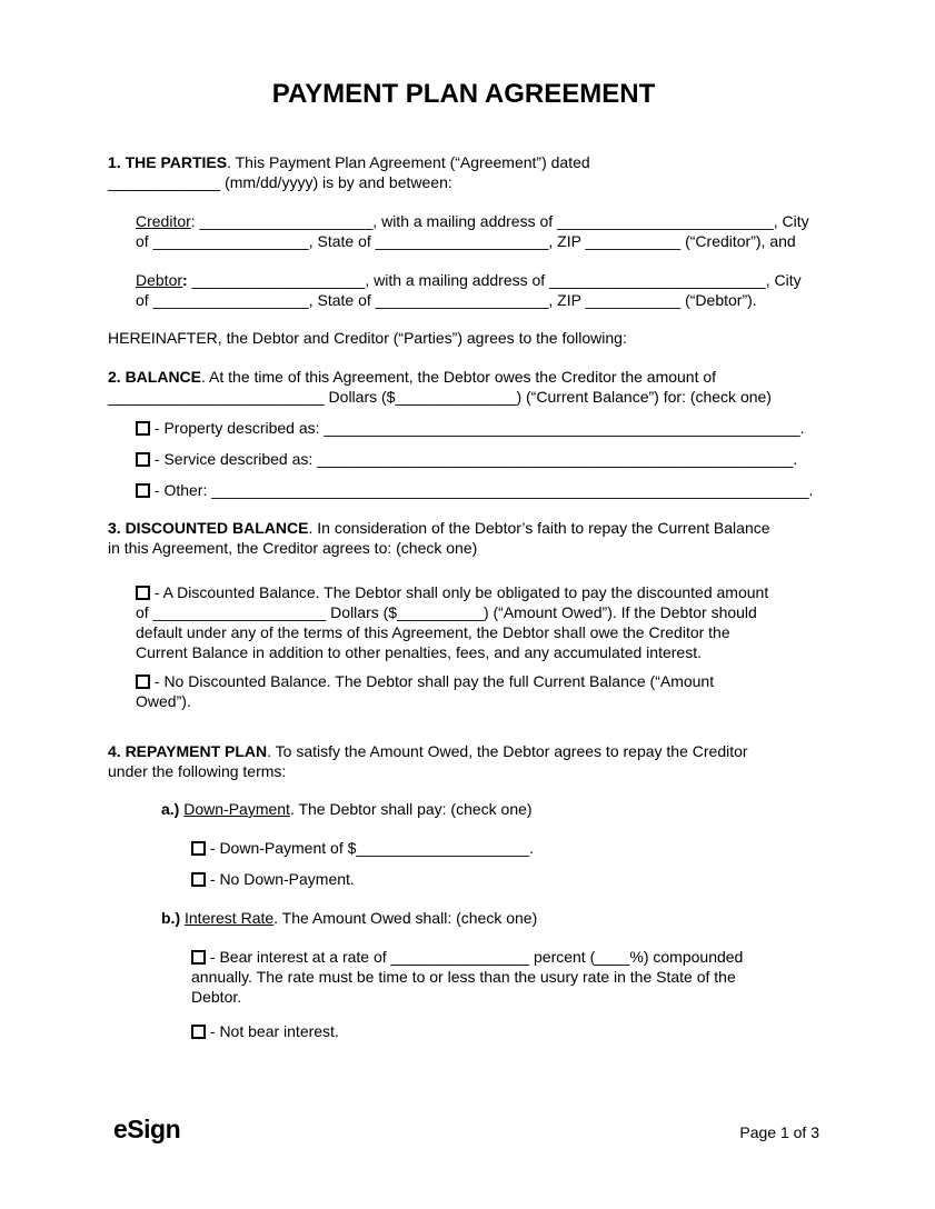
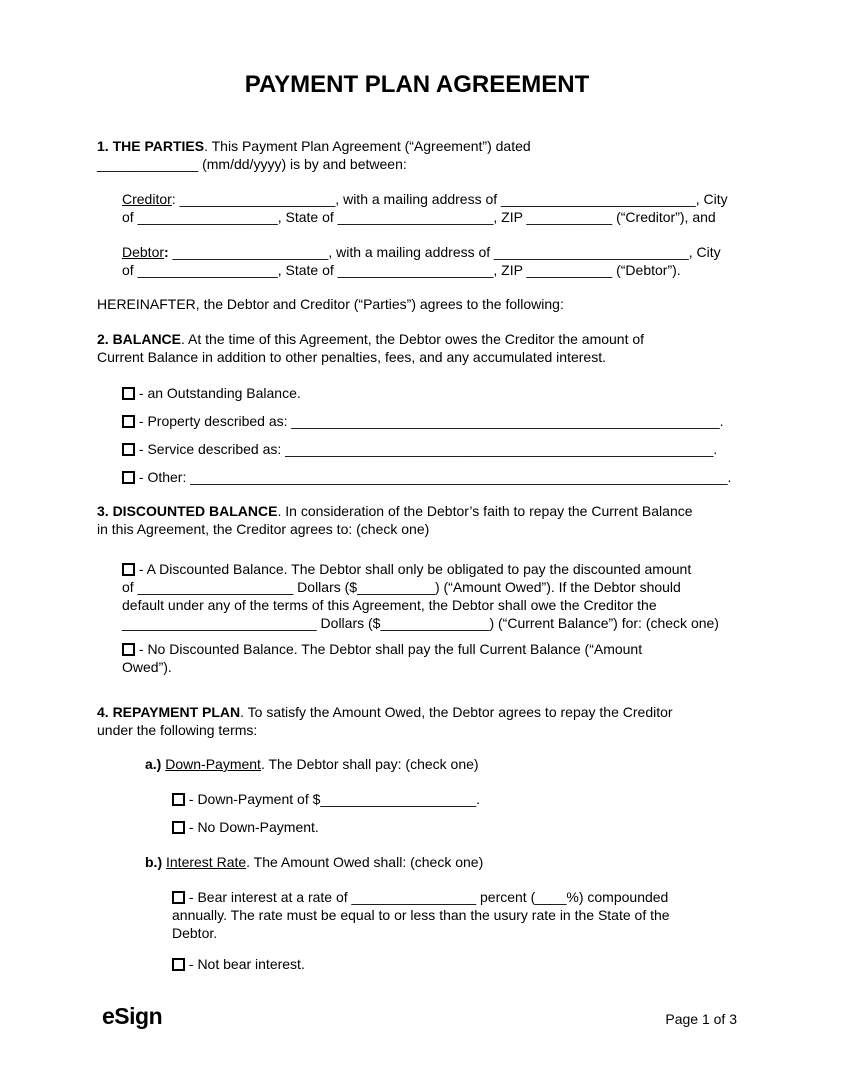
  PAYMENT PLAN AGREEMENT
  1. THE PARTIES. This Payment Plan Agreement (“Agreement”) dated
  _____________ (mm/dd/yyyy) is by and between:
  Creditor: ____________________, with a mailing address of _________________________, City
  of __________________, State of ____________________, ZIP ___________ (“Creditor”), and
  Debtor: ____________________, with a mailing address of _________________________, City
  of __________________, State of ____________________, ZIP ___________ (“Debtor”).
  HEREINAFTER, the Debtor and Creditor (“Parties”) agrees to the following:
  2. BALANCE. At the time of this Agreement, the Debtor owes the Creditor the amount of
- _________________________ Dollars ($______________) (“Current Balance”) for: (check one)
+ Current Balance in addition to other penalties, fees, and any accumulated interest.
+ - an Outstanding Balance.
  - Property described as: _______________________________________________________.
  - Service described as: _______________________________________________________.
  - Other: _____________________________________________________________________.
  3. DISCOUNTED BALANCE. In consideration of the Debtor’s faith to repay the Current Balance
  in this Agreement, the Creditor agrees to: (check one)
  - A Discounted Balance. The Debtor shall only be obligated to pay the discounted amount
  of ____________________ Dollars ($__________) (“Amount Owed”). If the Debtor should
  default under any of the terms of this Agreement, the Debtor shall owe the Creditor the
- Current Balance in addition to other penalties, fees, and any accumulated interest.
+ _________________________ Dollars ($______________) (“Current Balance”) for: (check one)
  - No Discounted Balance. The Debtor shall pay the full Current Balance (“Amount
  Owed”).
  4. REPAYMENT PLAN. To satisfy the Amount Owed, the Debtor agrees to repay the Creditor
  under the following terms:
  a.) Down-Payment. The Debtor shall pay: (check one)
  - Down-Payment of $____________________.
  - No Down-Payment.
  b.) Interest Rate. The Amount Owed shall: (check one)
  - Bear interest at a rate of ________________ percent (____%) compounded
- annually. The rate must be time to or less than the usury rate in the State of the
+ annually. The rate must be equal to or less than the usury rate in the State of the
  Debtor.
  - Not bear interest.
  eSign
  Page 1 of 3
